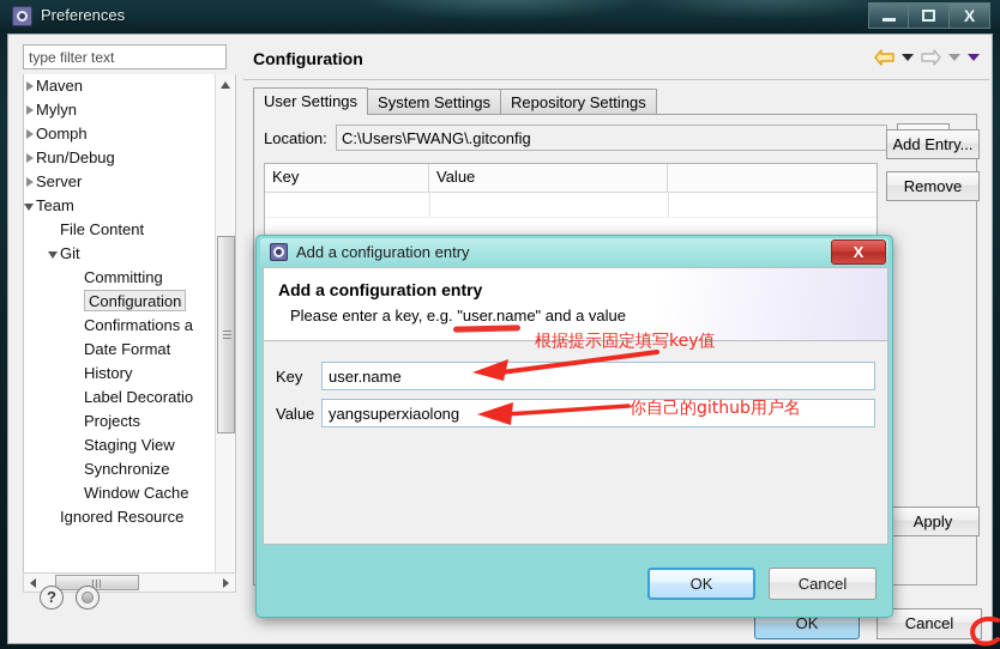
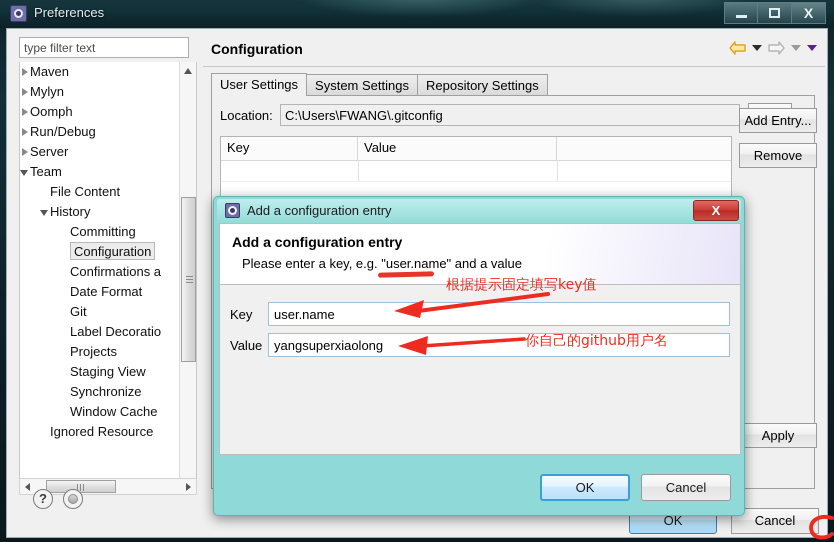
  Preferences
  X
  type filter text
  Maven
  Mylyn
  Oomph
  Run/Debug
  Server
  Team
  File Content
- Git
+ History
  Committing
  Configuration
  Confirmations a
  Date Format
- History
+ Git
  Label Decoratio
  Projects
  Staging View
  Synchronize
  Window Cache
  Ignored Resource
  ?
  Configuration
  User Settings
  System Settings
  Repository Settings
  Location:
  C:\Users\FWANG\.gitconfig
  Key
  Value
  Add Entry...
  Remove
  Apply
  OK
  Cancel
  Add a configuration entry
  X
  Add a configuration entry
  Please enter a key, e.g. "user.name" and a value
  Key
  user.name
  Value
  yangsuperxiaolong
  OK
  Cancel
  根据提示固定填写key值
  你自己的github用户名
